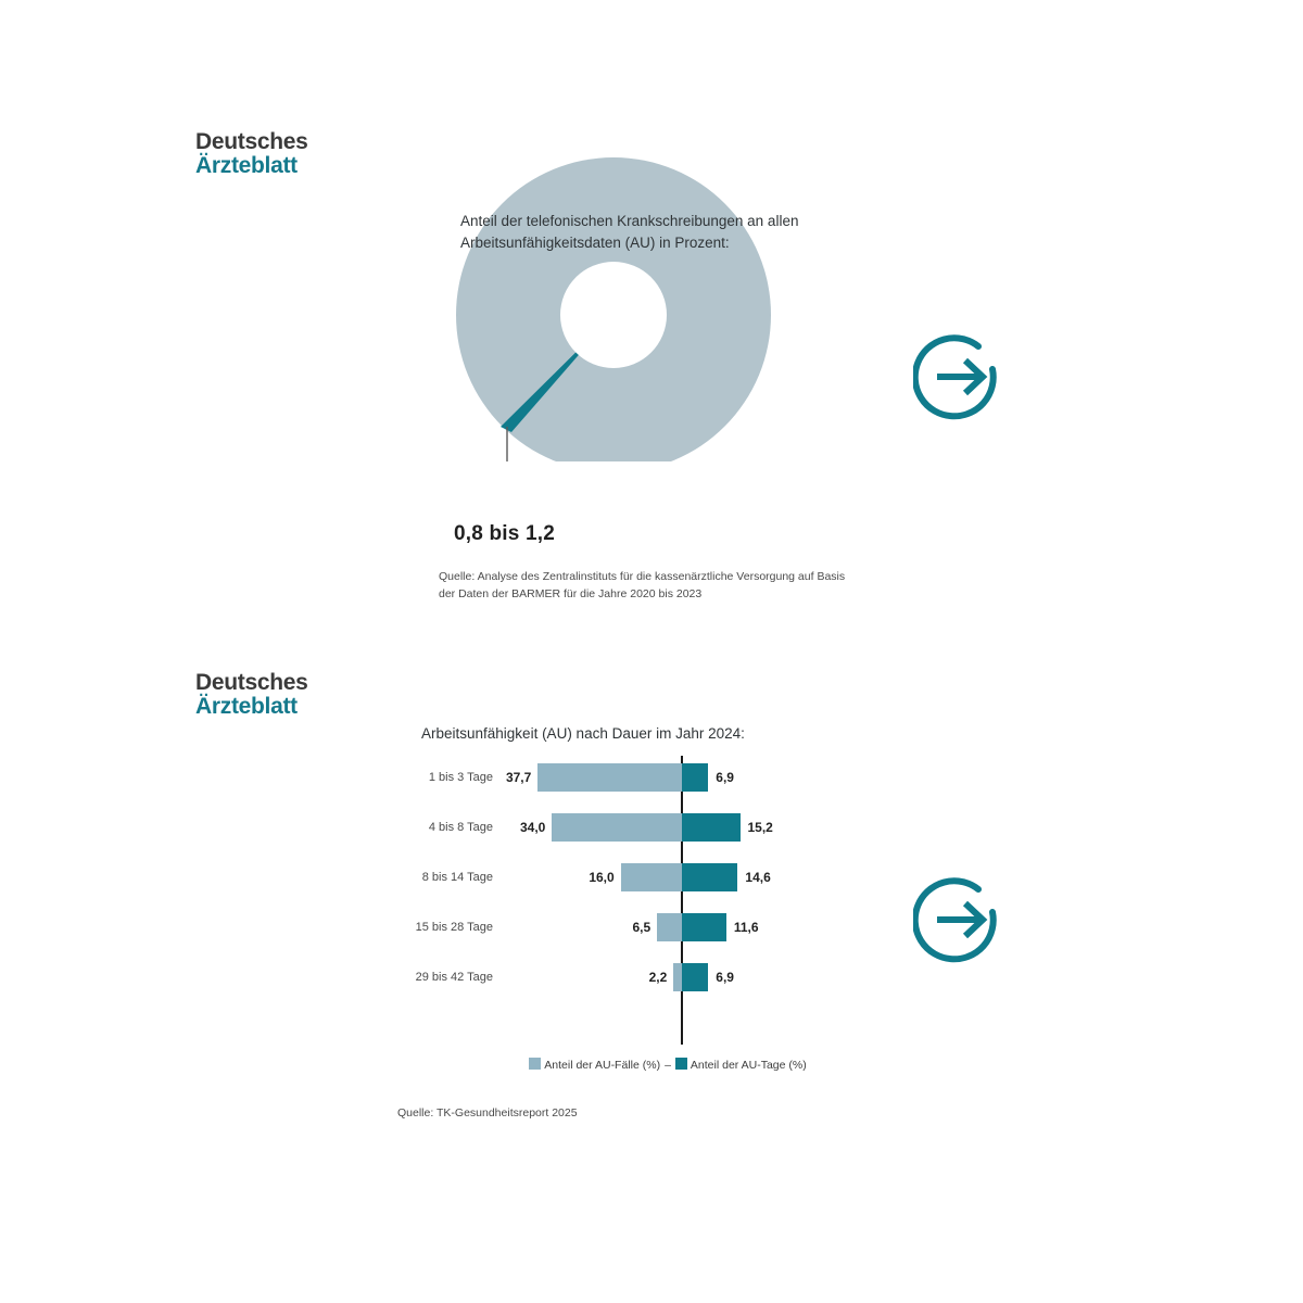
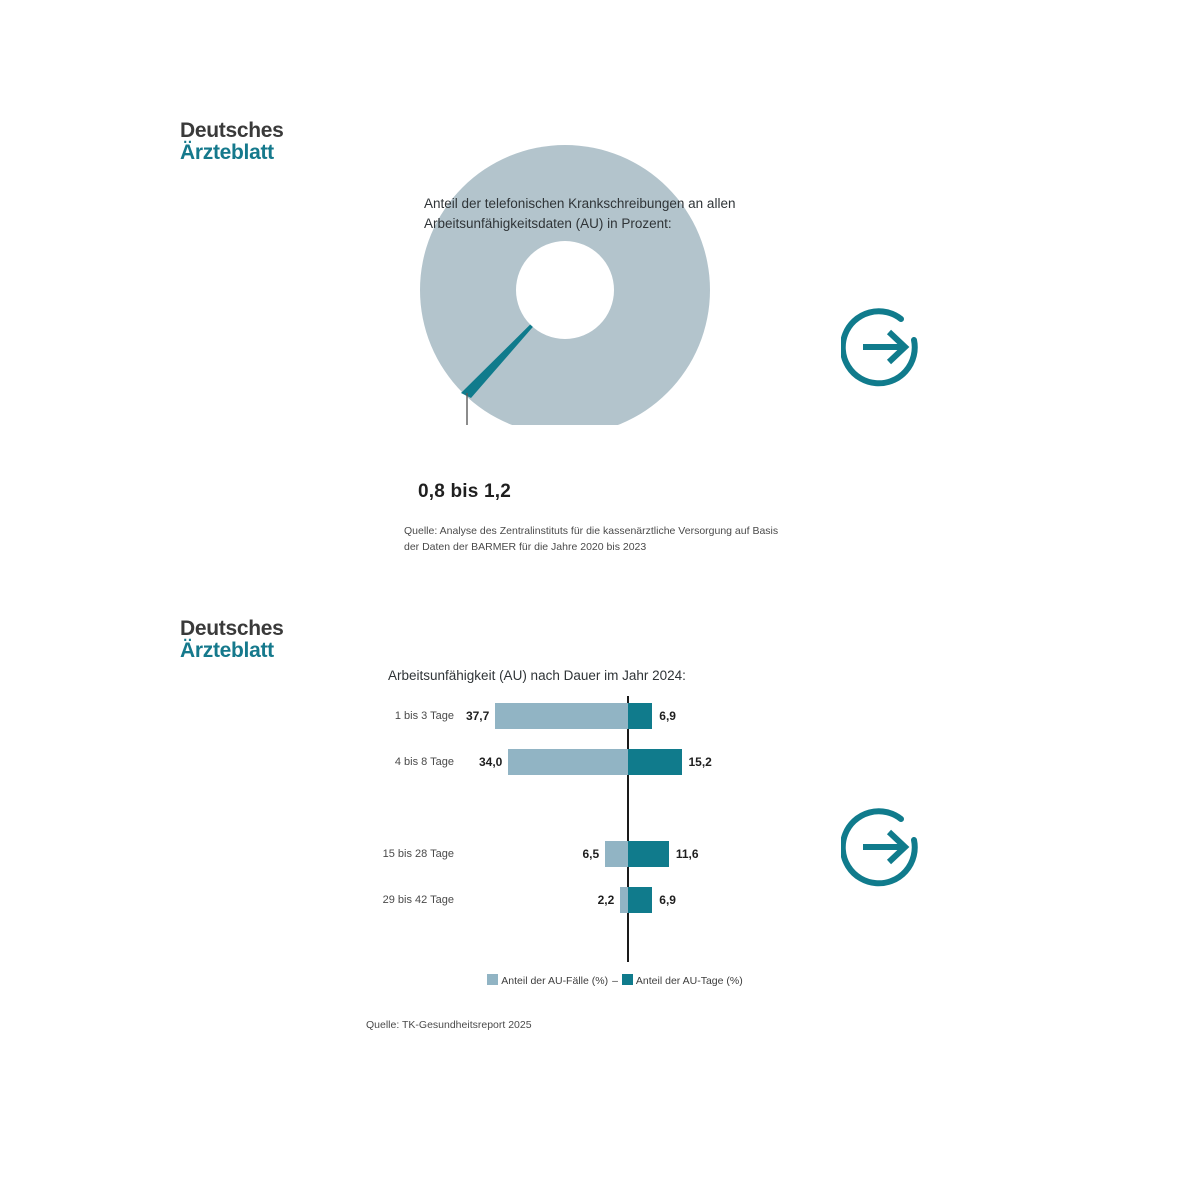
  Deutsches
  Ärzteblatt
  Anteil der telefonischen Krankschreibungen an allen
  Arbeitsunfähigkeitsdaten (AU) in Prozent:
  0,8 bis 1,2
  Quelle: Analyse des Zentralinstituts für die kassenärztliche Versorgung auf Basis
  der Daten der BARMER für die Jahre 2020 bis 2023
  Deutsches
  Ärzteblatt
  Arbeitsunfähigkeit (AU) nach Dauer im Jahr 2024:
  Anteil der AU-Fälle (%) – Anteil der AU-Tage (%)
  1 bis 3 Tage
  37,7
  6,9
  4 bis 8 Tage
  34,0
  15,2
- 8 bis 14 Tage
- 16,0
- 14,6
  15 bis 28 Tage
  6,5
  11,6
  29 bis 42 Tage
  2,2
  6,9
  Quelle: TK-Gesundheitsreport 2025
